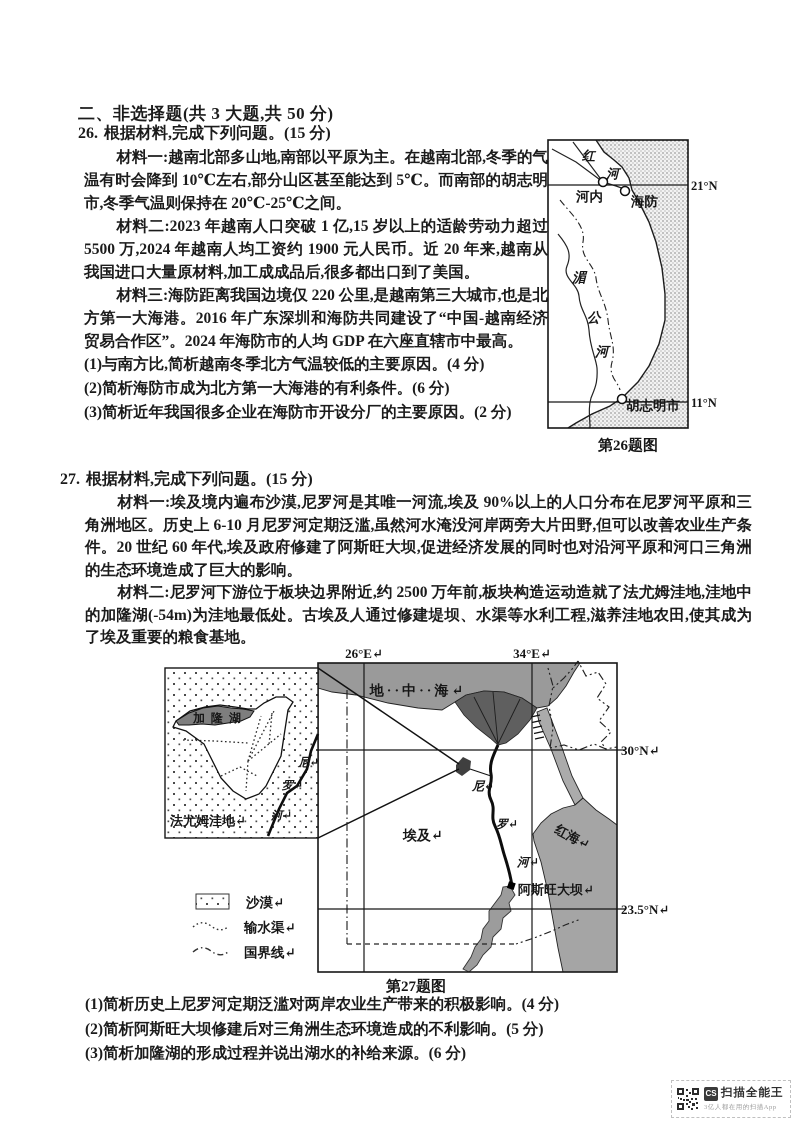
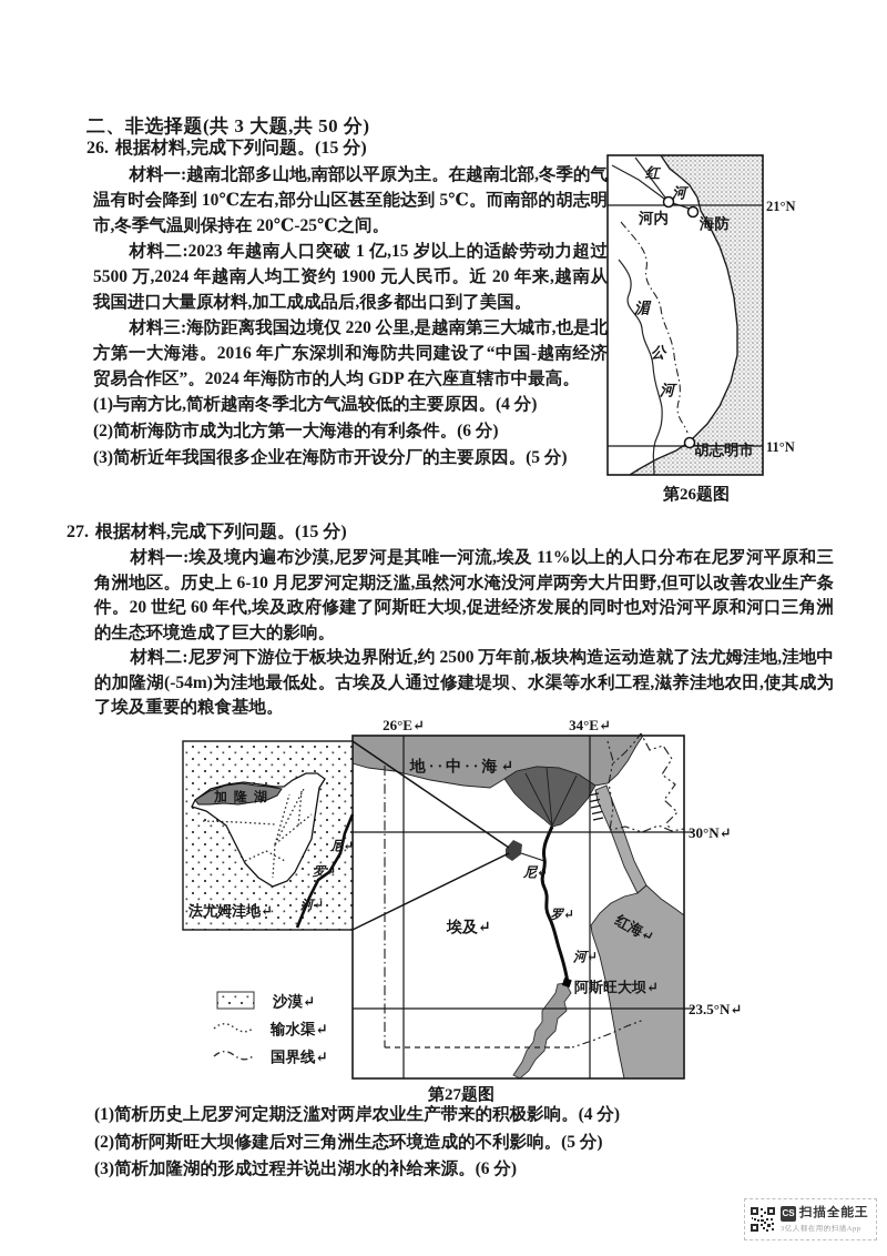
  二、非选择题(共 3 大题,共 50 分)
  26. 根据材料,完成下列问题。(15 分)
  材料一:越南北部多山地,南部以平原为主。在越南北部,冬季的气温有时会降到 10℃左右,部分山区甚至能达到 5℃。而南部的胡志明市,冬季气温则保持在 20℃-25℃之间。
  材料二:2023 年越南人口突破 1 亿,15 岁以上的适龄劳动力超过 5500 万,2024 年越南人均工资约 1900 元人民币。近 20 年来,越南从我国进口大量原材料,加工成成品后,很多都出口到了美国。
  材料三:海防距离我国边境仅 220 公里,是越南第三大城市,也是北方第一大海港。2016 年广东深圳和海防共同建设了“中国-越南经济贸易合作区”。2024 年海防市的人均 GDP 在六座直辖市中最高。
  (1)与南方比,简析越南冬季北方气温较低的主要原因。(4 分)
  (2)简析海防市成为北方第一大海港的有利条件。(6 分)
- (3)简析近年我国很多企业在海防市开设分厂的主要原因。(2 分)
+ (3)简析近年我国很多企业在海防市开设分厂的主要原因。(5 分)
  红
  河
  河内
  海防
  21°N
  11°N
  湄
  公
  河
  胡志明市
  第26题图
  27. 根据材料,完成下列问题。(15 分)
- 材料一:埃及境内遍布沙漠,尼罗河是其唯一河流,埃及 90%以上的人口分布在尼罗河平原和三角洲地区。历史上 6-10 月尼罗河定期泛滥,虽然河水淹没河岸两旁大片田野,但可以改善农业生产条件。20 世纪 60 年代,埃及政府修建了阿斯旺大坝,促进经济发展的同时也对沿河平原和河口三角洲的生态环境造成了巨大的影响。
+ 材料一:埃及境内遍布沙漠,尼罗河是其唯一河流,埃及 11%以上的人口分布在尼罗河平原和三角洲地区。历史上 6-10 月尼罗河定期泛滥,虽然河水淹没河岸两旁大片田野,但可以改善农业生产条件。20 世纪 60 年代,埃及政府修建了阿斯旺大坝,促进经济发展的同时也对沿河平原和河口三角洲的生态环境造成了巨大的影响。
  材料二:尼罗河下游位于板块边界附近,约 2500 万年前,板块构造运动造就了法尤姆洼地,洼地中的加隆湖(-54m)为洼地最低处。古埃及人通过修建堤坝、水渠等水利工程,滋养洼地农田,使其成为了埃及重要的粮食基地。
  26°E↵
  34°E↵
  30°N↵
  23.5°N↵
  地··中··海↵
  埃及↵
  阿斯旺大坝↵
  尼↵
  罗↵
  河↵
  第27题图
  加隆湖
  尼↵
  罗↵
  河↵
  法尤姆洼地↵
  沙漠↵
  输水渠↵
  国界线↵
  (1)简析历史上尼罗河定期泛滥对两岸农业生产带来的积极影响。(4 分)
  (2)简析阿斯旺大坝修建后对三角洲生态环境造成的不利影响。(5 分)
  (3)简析加隆湖的形成过程并说出湖水的补给来源。(6 分)
  CS
  扫描全能王
